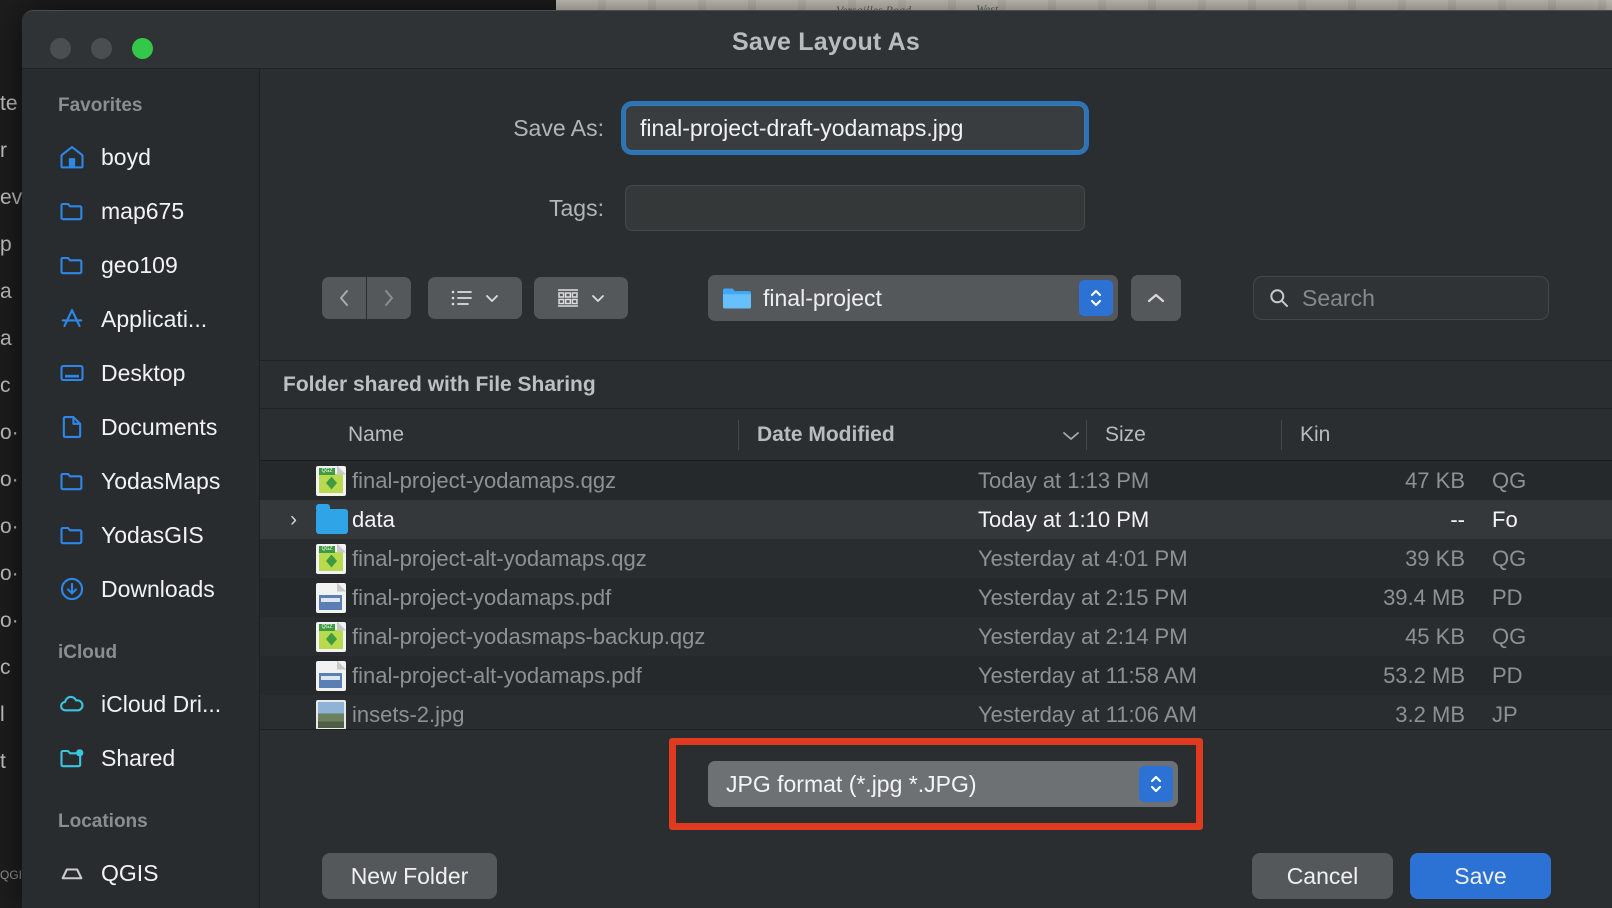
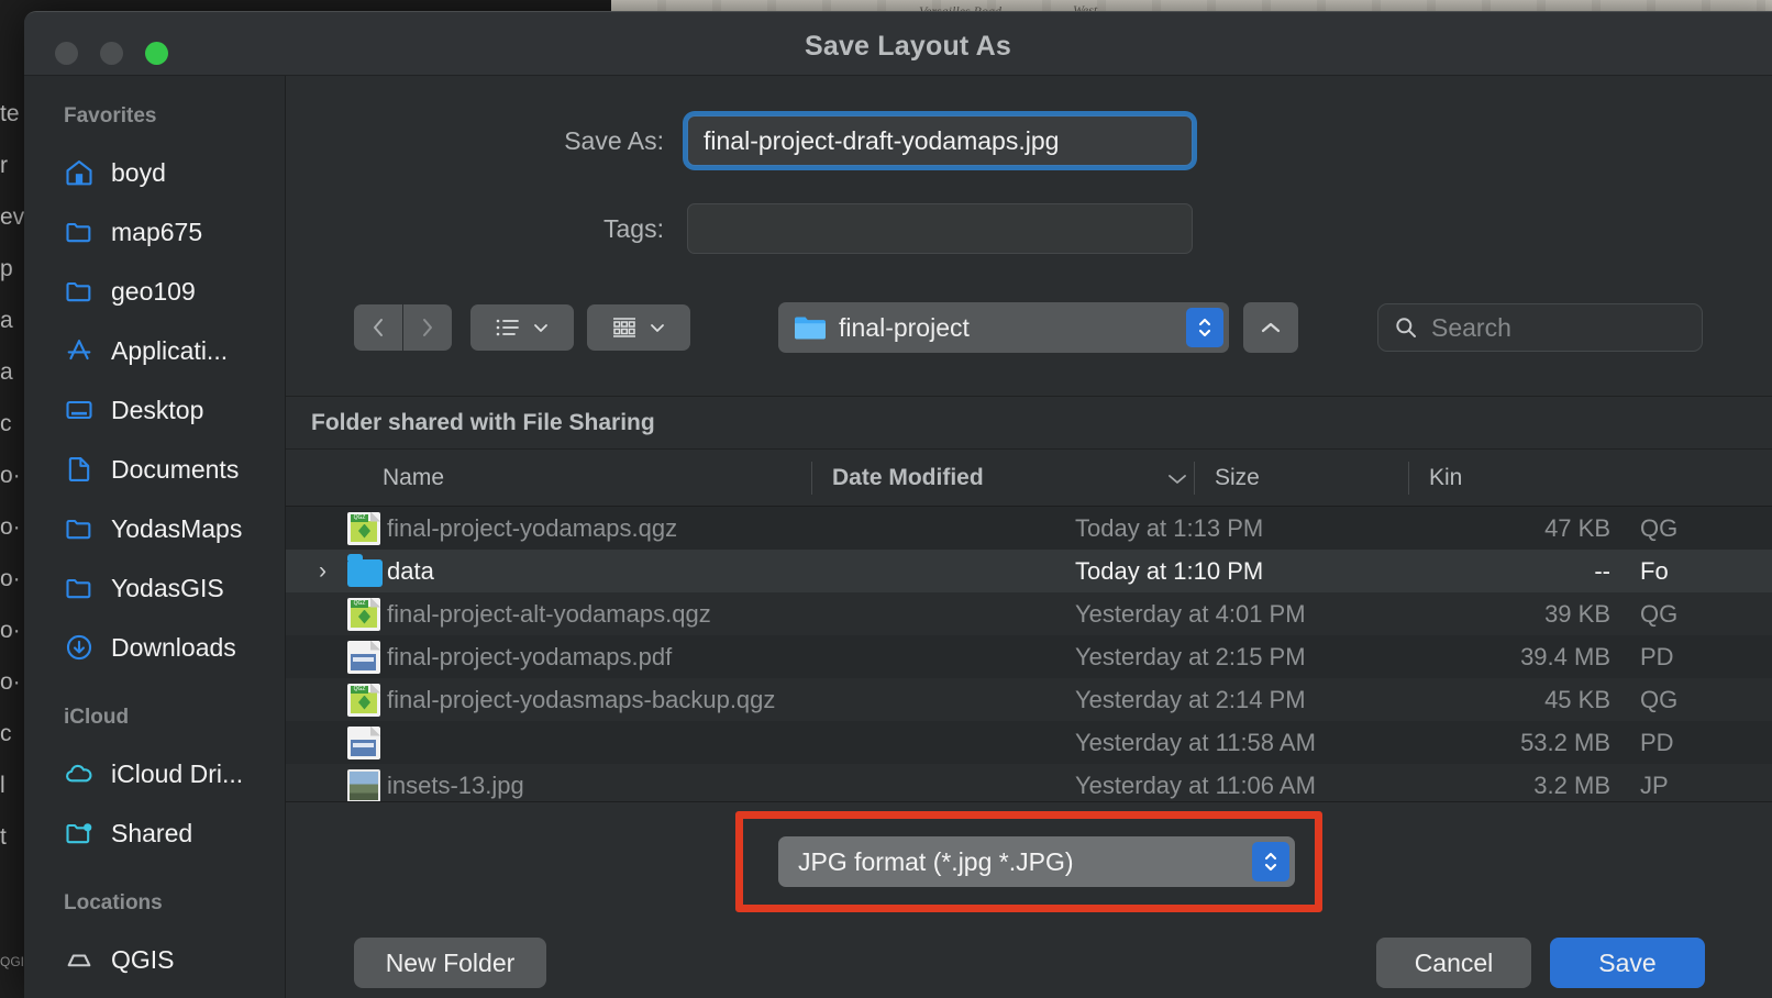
  West
  te
  r
  ev
  p
  a
  a
  c
  o·
  o·
  o·
  o·
  o·
  c
  l
  t
  QGI
  Save Layout As
  Favorites
  boyd
  map675
  geo109
  Applicati...
  Desktop
  Documents
  YodasMaps
  YodasGIS
  Downloads
  iCloud
  iCloud Dri...
  Shared
  Locations
  QGIS
  Save As:
  final-project-draft-yodamaps.jpg
  Tags:
  final-project
  Search
  Folder shared with File Sharing
  Name
  Date Modified
  Size
  Kin
  final-project-yodamaps.qgz
  Today at 1:13 PM
  47 KB
  QG
  ›
  data
  Today at 1:10 PM
  --
  Fo
  final-project-alt-yodamaps.qgz
  Yesterday at 4:01 PM
  39 KB
  QG
  final-project-yodamaps.pdf
  Yesterday at 2:15 PM
  39.4 MB
  PD
  final-project-yodasmaps-backup.qgz
  Yesterday at 2:14 PM
  45 KB
  QG
- final-project-alt-yodamaps.pdf
  Yesterday at 11:58 AM
  53.2 MB
  PD
- insets-2.jpg
+ insets-13.jpg
  Yesterday at 11:06 AM
  3.2 MB
  JP
  JPG format (*.jpg *.JPG)
  New Folder
  Cancel
  Save
